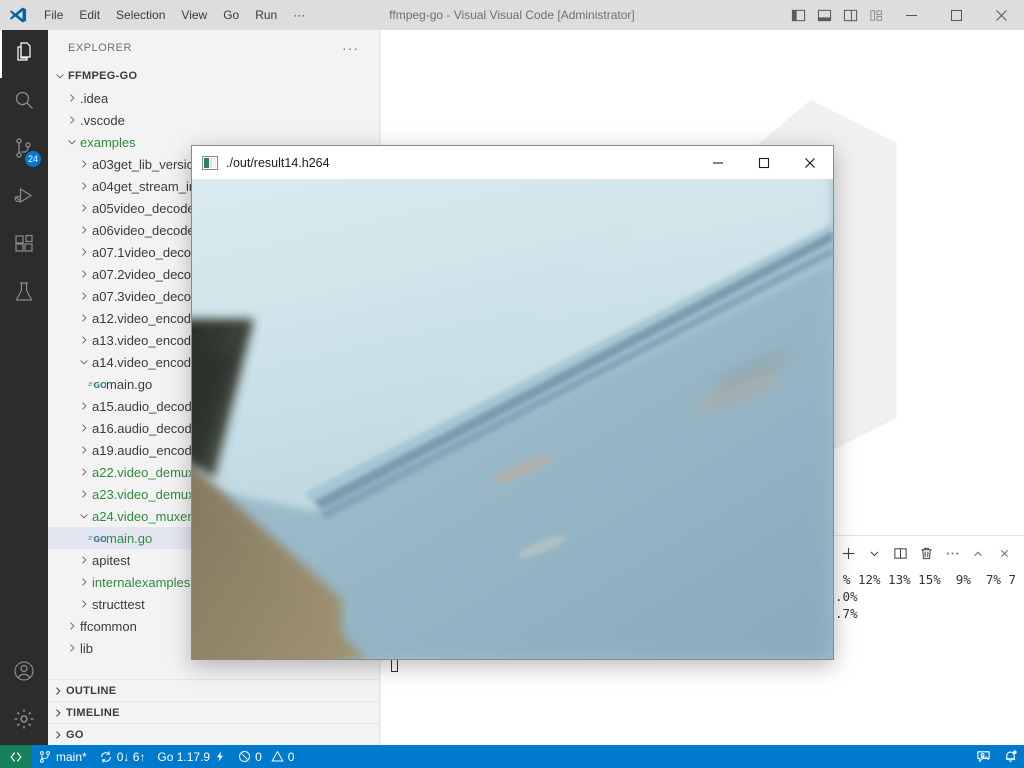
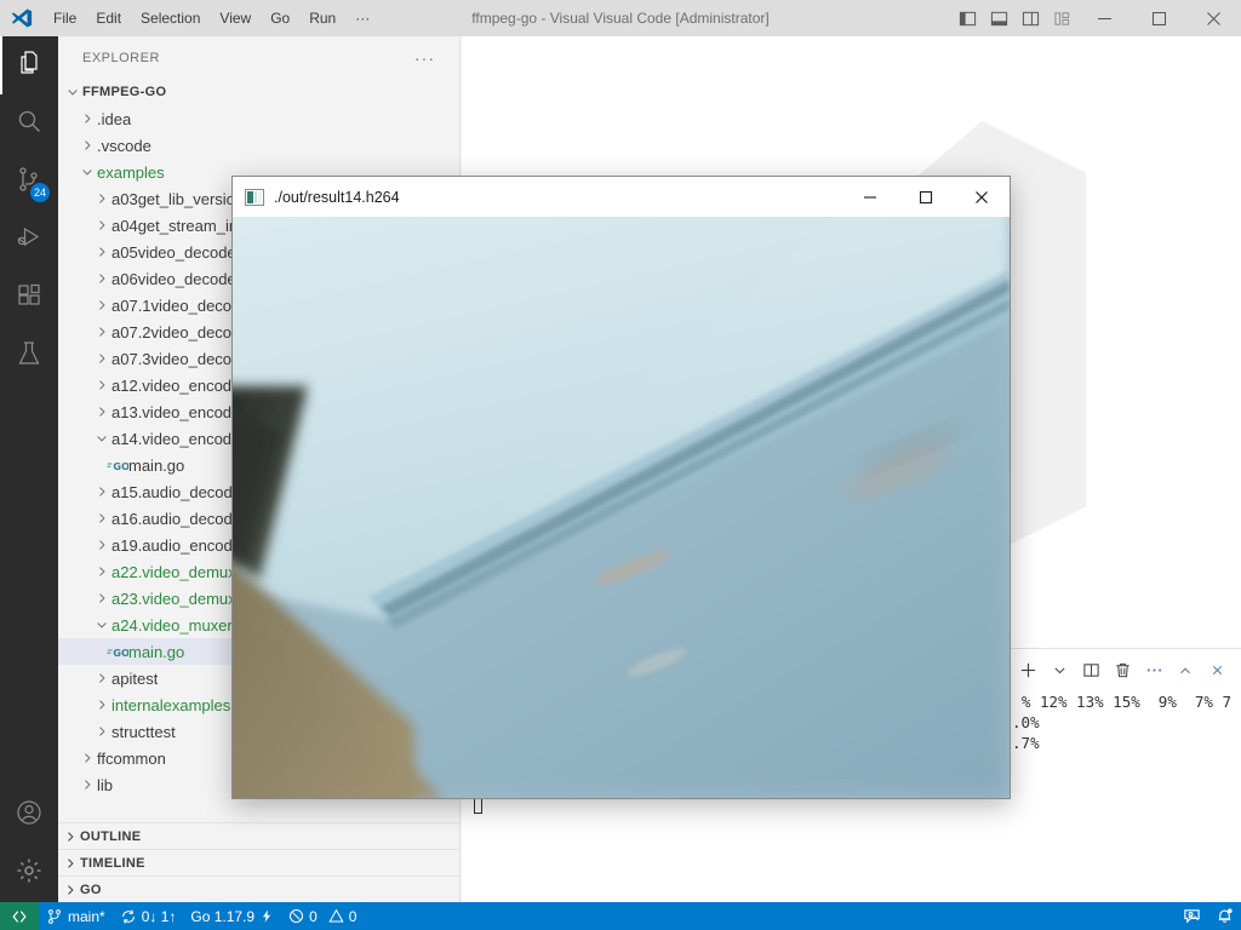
  File
  Edit
  Selection
  View
  Go
  Run
  ···
  ffmpeg-go - Visual Visual Code [Administrator]
  24
  EXPLORER
  ···
  FFMPEG-GO
  .idea
  .vscode
  examples
  a03get_lib_versi
  a04get_stream_i
  a05video_decod
  a06video_decod
  a07.1video_deco
  a07.2video_deco
  a07.3video_deco
  a12.video_encod
  a13.video_encod
  a14.video_encod
  GO
  main.go
  a15.audio_decod
  a16.audio_decod
  a19.audio_encod
  a22.video_demu
  a23.video_demu
  a24.video_muxer
  GO
  main.go
  apitest
  internalexamples
  structtest
  ffcommon
  lib
  OUTLINE
  TIMELINE
  GO
  % 12% 13% 15% 9% 7% 7
  ./out/result14.h264
  main*
- 0↓ 6↑
+ 0↓ 1↑
  Go 1.17.9
  0
  0
